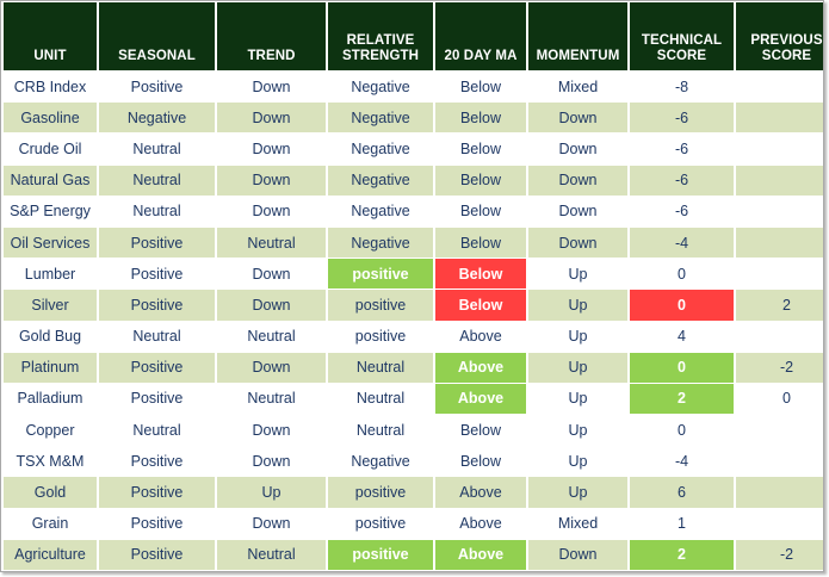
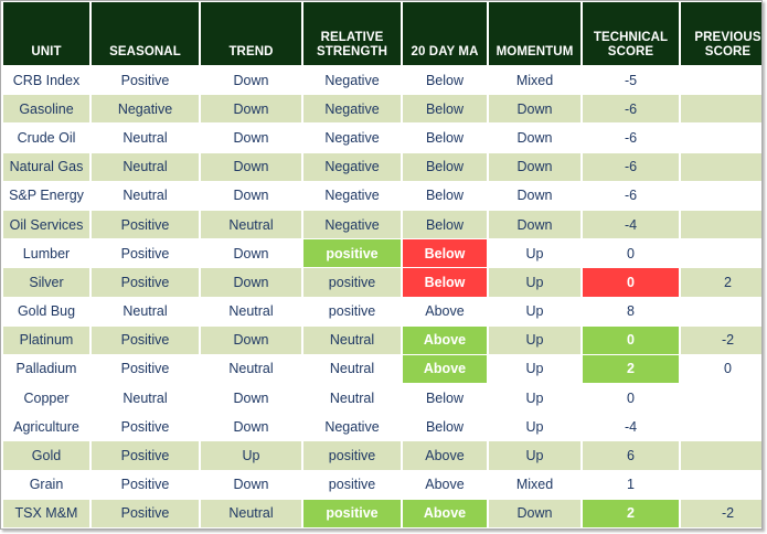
  UNIT	SEASONAL	TREND	RELATIVESTRENGTH	20 DAY MA	MOMENTUM	TECHNICALSCORE	PREVIOUSSCORE
- CRB Index	Positive	Down	Negative	Below	Mixed	-8
+ CRB Index	Positive	Down	Negative	Below	Mixed	-5
  Gasoline	Negative	Down	Negative	Below	Down	-6
  Crude Oil	Neutral	Down	Negative	Below	Down	-6
  Natural Gas	Neutral	Down	Negative	Below	Down	-6
  S&P Energy	Neutral	Down	Negative	Below	Down	-6
  Oil Services	Positive	Neutral	Negative	Below	Down	-4
  Lumber	Positive	Down	positive	Below	Up	0
  Silver	Positive	Down	positive	Below	Up	0	2
- Gold Bug	Neutral	Neutral	positive	Above	Up	4
+ Gold Bug	Neutral	Neutral	positive	Above	Up	8
  Platinum	Positive	Down	Neutral	Above	Up	0	-2
  Palladium	Positive	Neutral	Neutral	Above	Up	2	0
  Copper	Neutral	Down	Neutral	Below	Up	0
- TSX M&M	Positive	Down	Negative	Below	Up	-4
+ Agriculture	Positive	Down	Negative	Below	Up	-4
  Gold	Positive	Up	positive	Above	Up	6
  Grain	Positive	Down	positive	Above	Mixed	1
- Agriculture	Positive	Neutral	positive	Above	Down	2	-2
+ TSX M&M	Positive	Neutral	positive	Above	Down	2	-2
